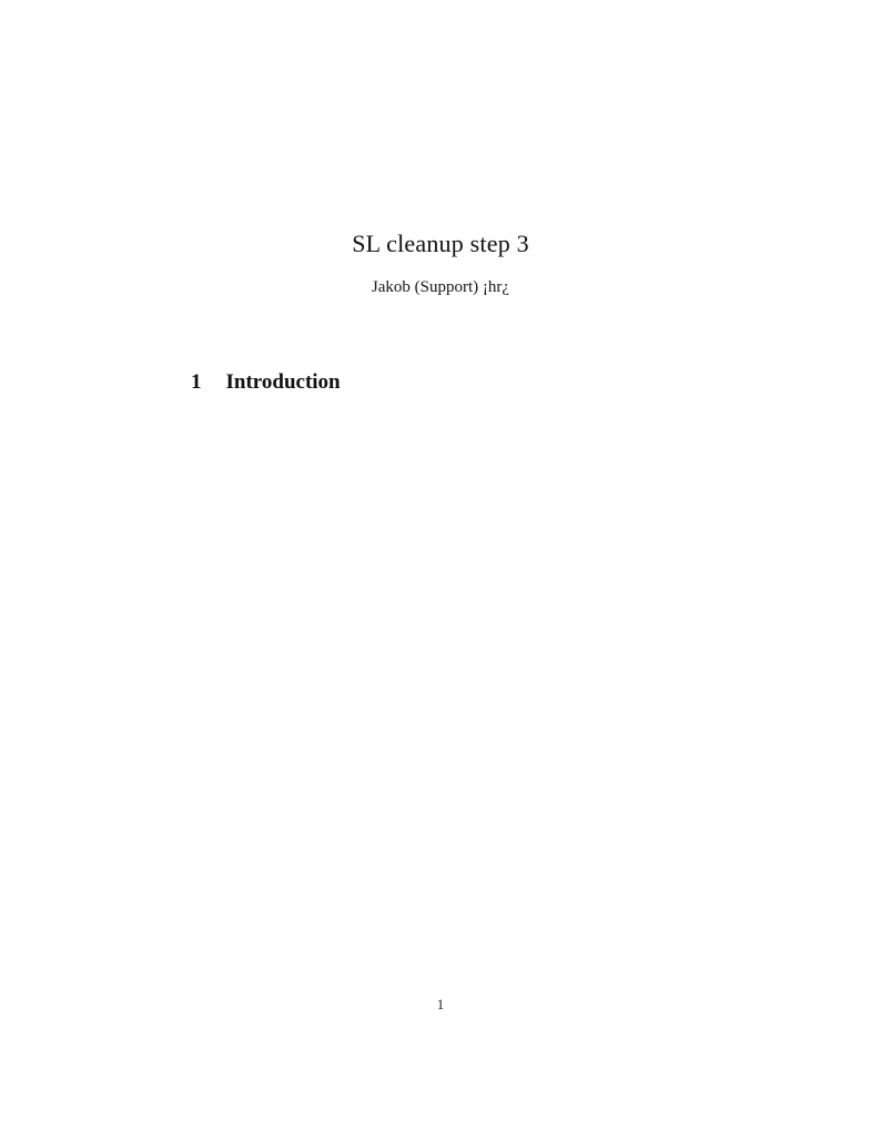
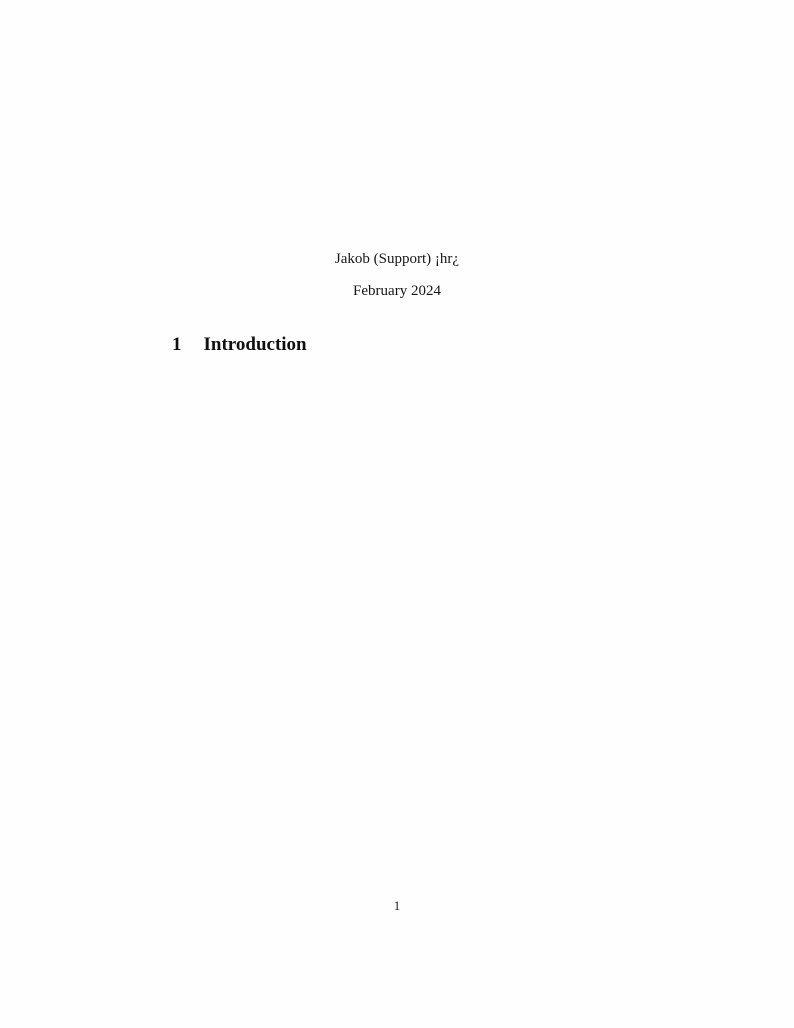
- SL cleanup step 3
  Jakob (Support) ¡hr¿
+ February 2024
  1
  Introduction
  1
